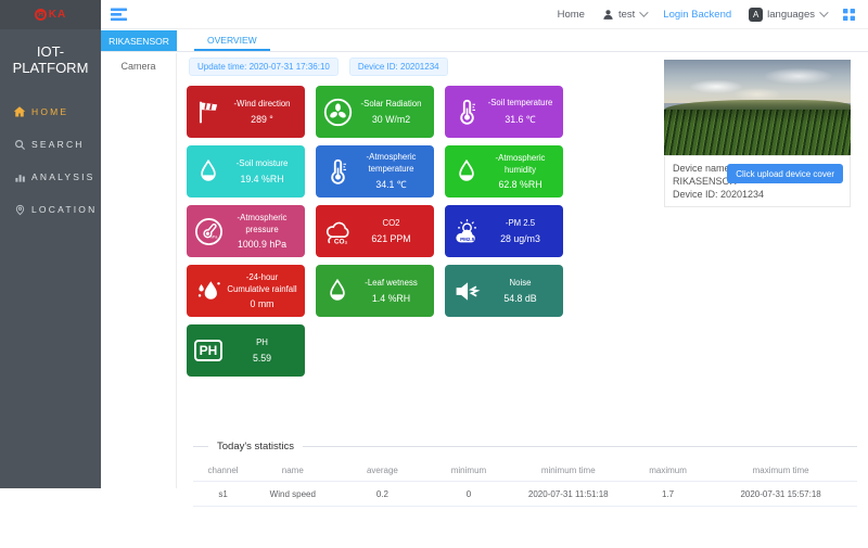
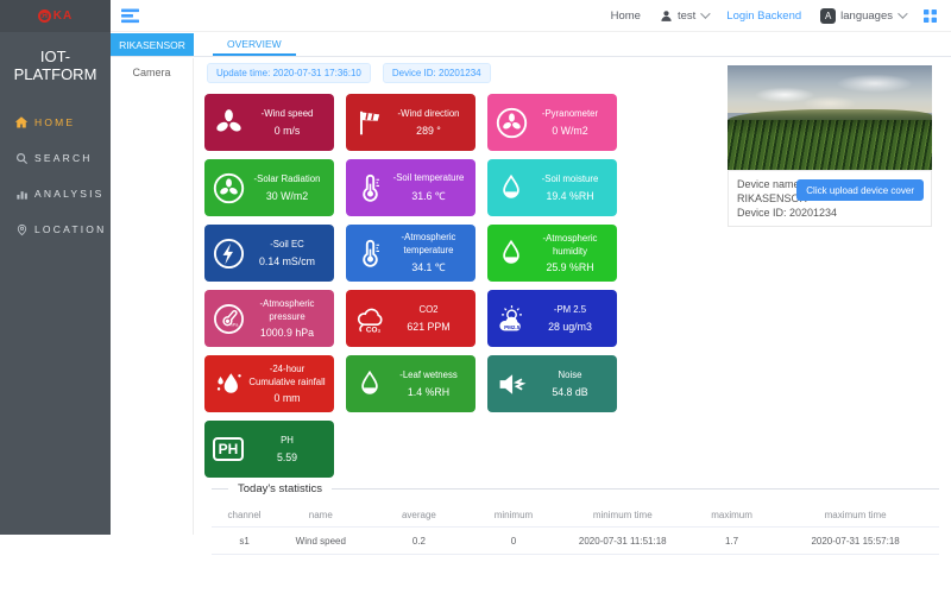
  KA
  IOT-PLATFORM
  HOME
  SEARCH
  ANALYSIS
  LOCATION
  Home
  test
  Login Backend
  A
  languages
  RIKASENSOR
  OVERVIEW
  Camera
  Update time: 2020-07-31 17:36:10
  Device ID: 20201234
+ -Wind speed
+ 0 m/s
  -Wind direction
  289 °
+ -Pyranometer
+ 0 W/m2
  -Solar Radiation
  30 W/m2
  -Soil temperature
  31.6 ℃
  -Soil moisture
  19.4 %RH
+ -Soil EC
+ 0.14 mS/cm
  -Atmospheric temperature
  34.1 ℃
  -Atmospheric humidity
- 62.8 %RH
+ 25.9 %RH
  -Atmospheric pressure
  1000.9 hPa
  CO2
  621 PPM
  -PM 2.5
  28 ug/m3
  -24-hour Cumulative rainfall
  0 mm
  -Leaf wetness
  1.4 %RH
  Noise
  54.8 dB
  PH
  PH
  5.59
  Device nam
  RIKASENSO
  Device ID: 20201234
  Click upload device cover
  Today's statistics
  channel	name	average	minimum	minimum time	maximum	maximum time
  s1	Wind speed	0.2	0	2020-07-31 11:51:18	1.7	2020-07-31 15:57:18
